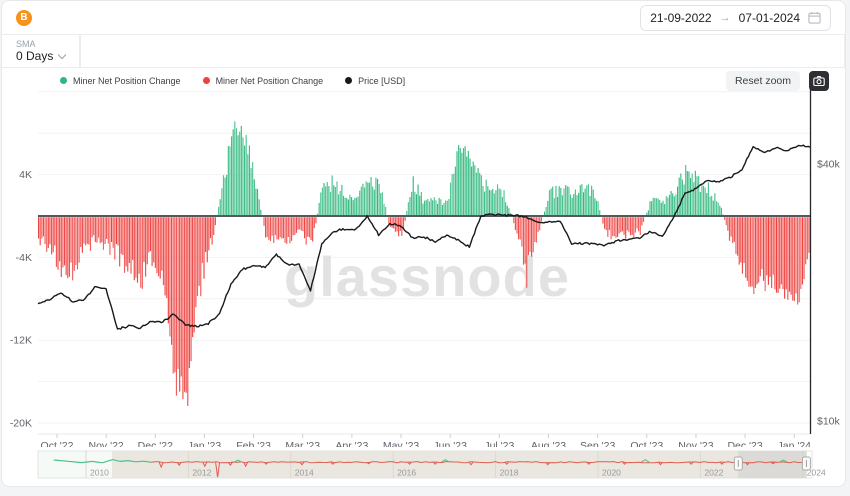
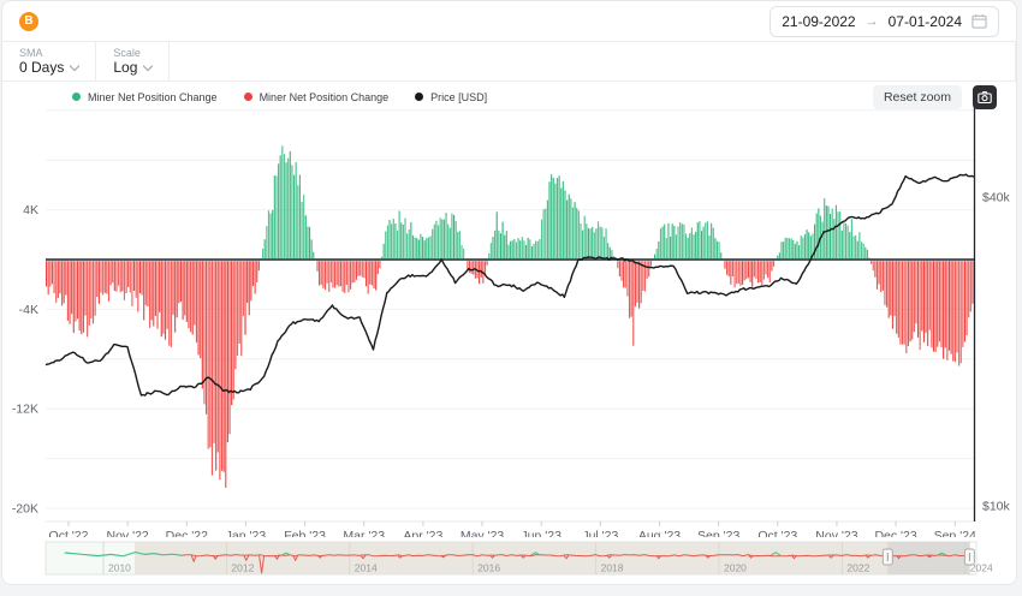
  B
  21-09-2022
  →
  07-01-2024
  SMA
  0 Days
+ Scale
+ Log
  Miner Net Position Change
  Miner Net Position Change
  Price [USD]
  Reset zoom
- glassnode
  4K
  -4K
  -12K
  -20K
  $40k
  $10k
  Oct '22
  Nov '22
  Dec '22
  Jan '23
  Feb '23
  Mar '23
  Apr '23
  May '23
  Jun '23
  Jul '23
  Aug '23
  Sep '23
  Oct '23
  Nov '23
  Dec '23
- Jan '24
+ Sep '24
  2010
  2012
  2014
  2016
  2018
  2020
  2022
  2024
